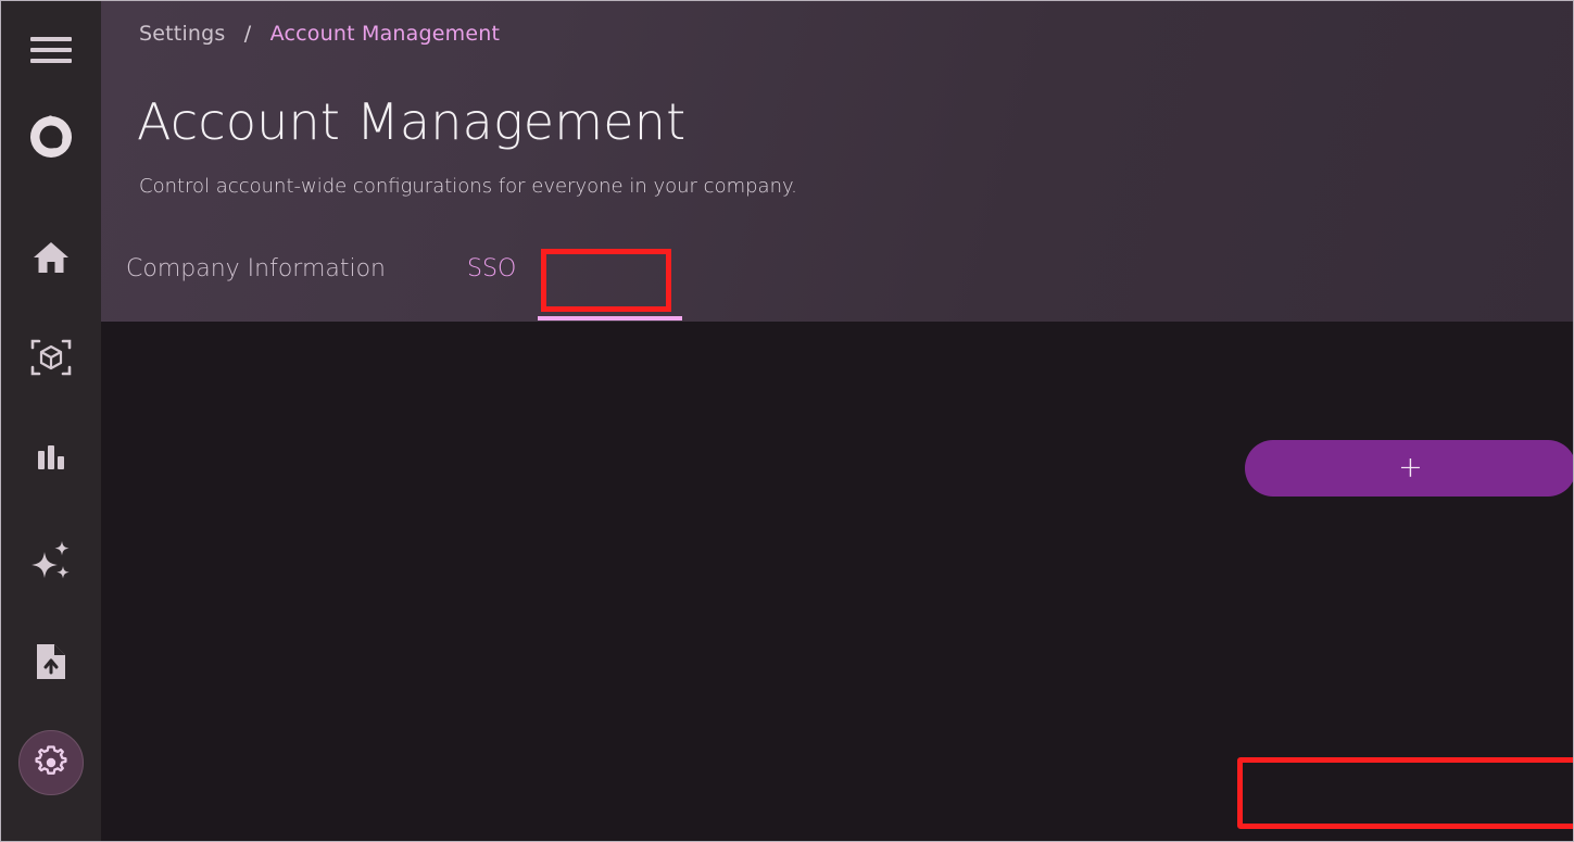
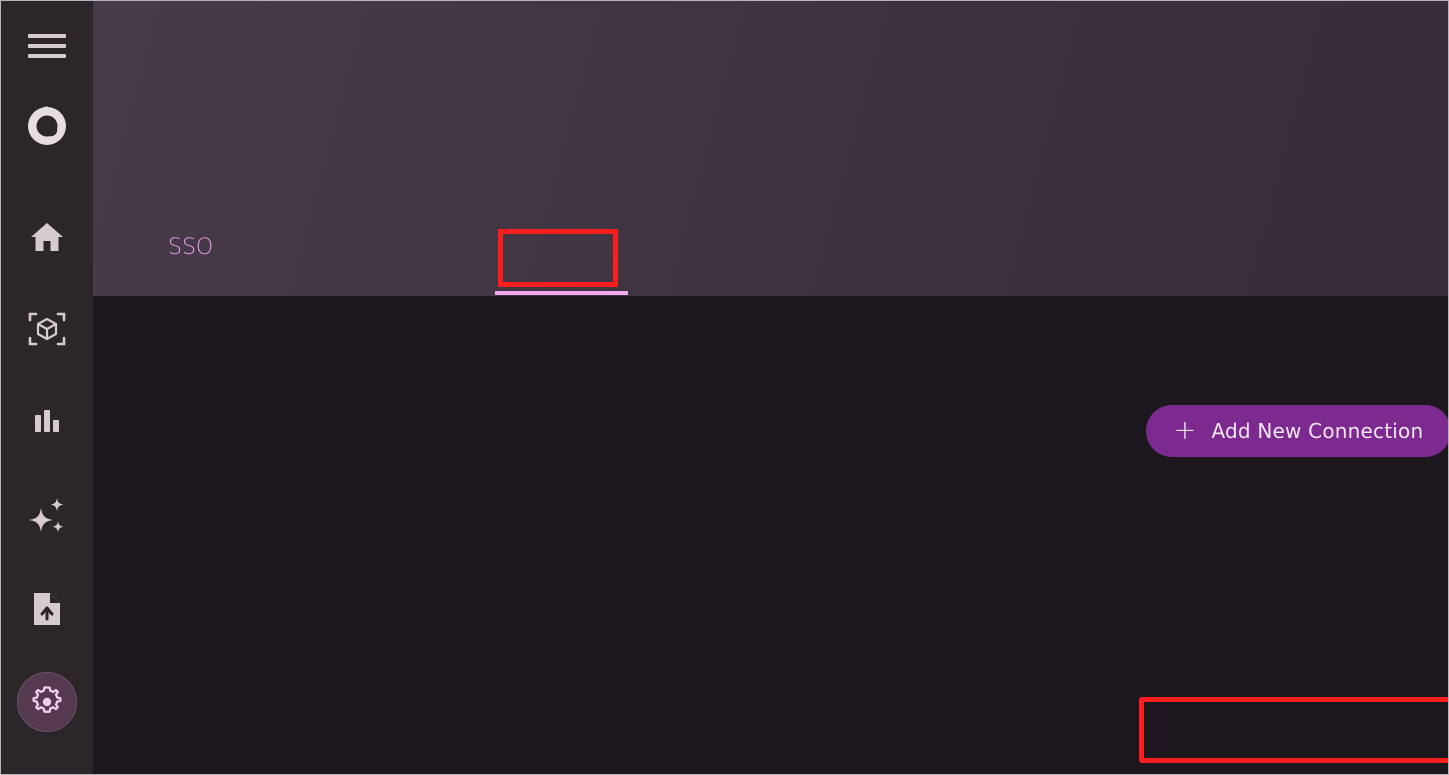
- Settings / Account Management
- Account Management
- Control account-wide configurations for everyone in your company.
- Company Information
  SSO
  +
+ Add New Connection
